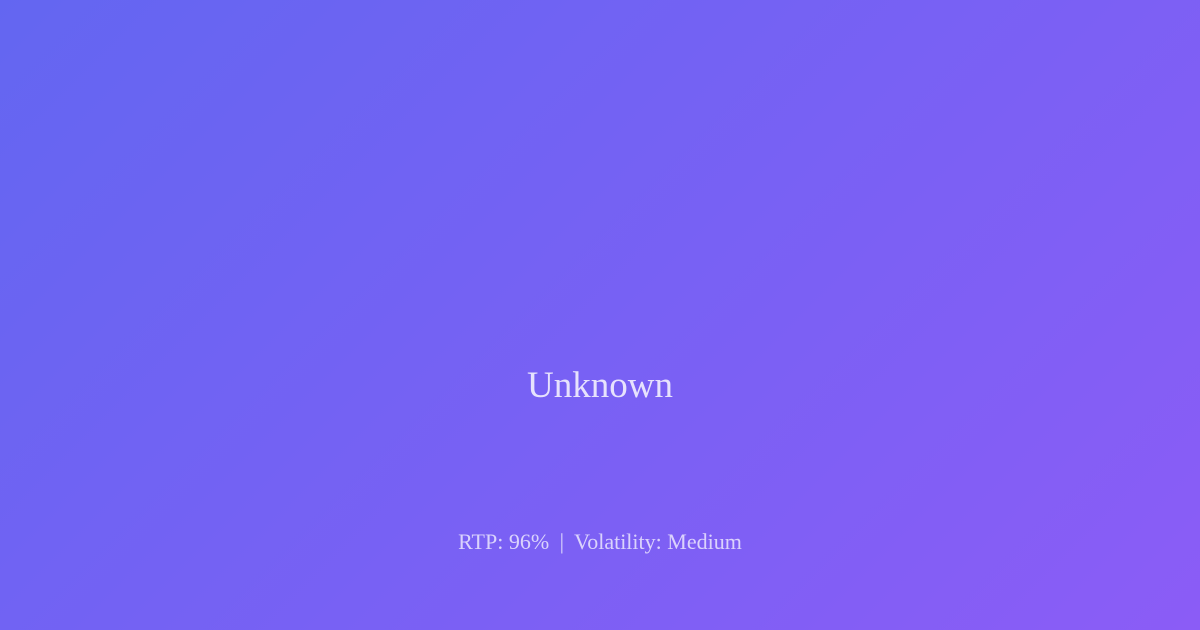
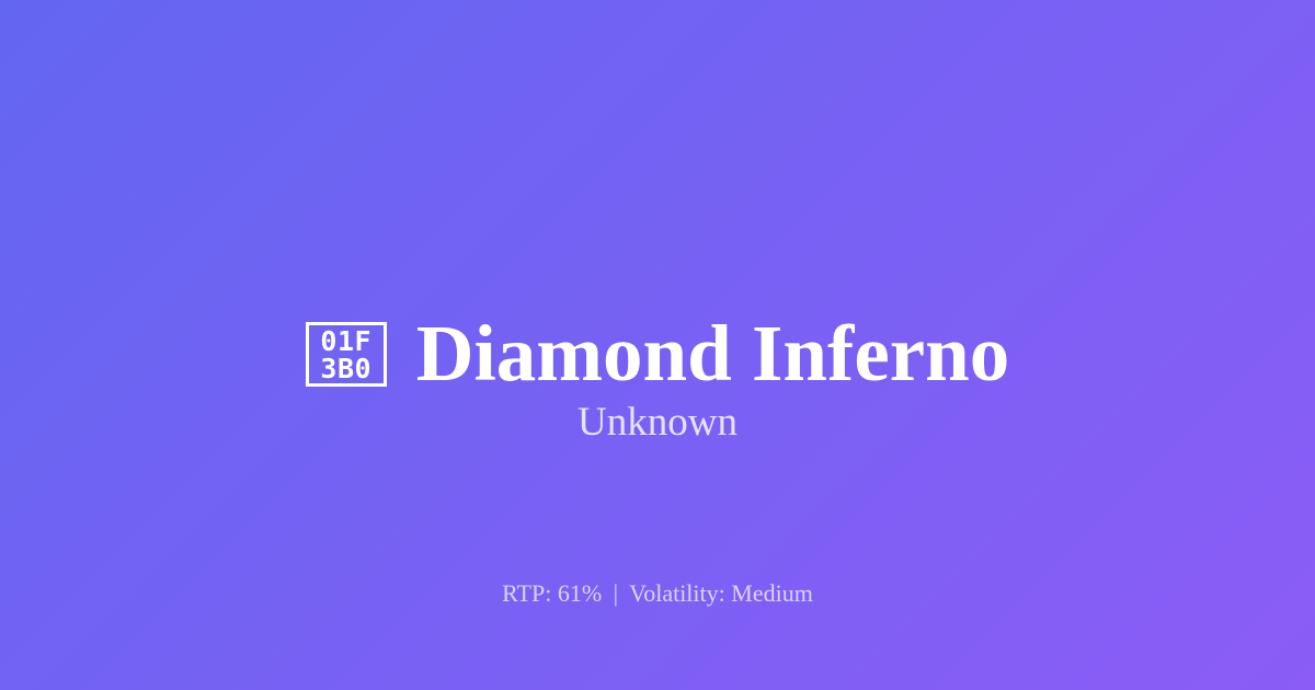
+ 01F
+ 3B0
+ Diamond Inferno
  Unknown
- RTP: 96% | Volatility: Medium
+ RTP: 61% | Volatility: Medium
